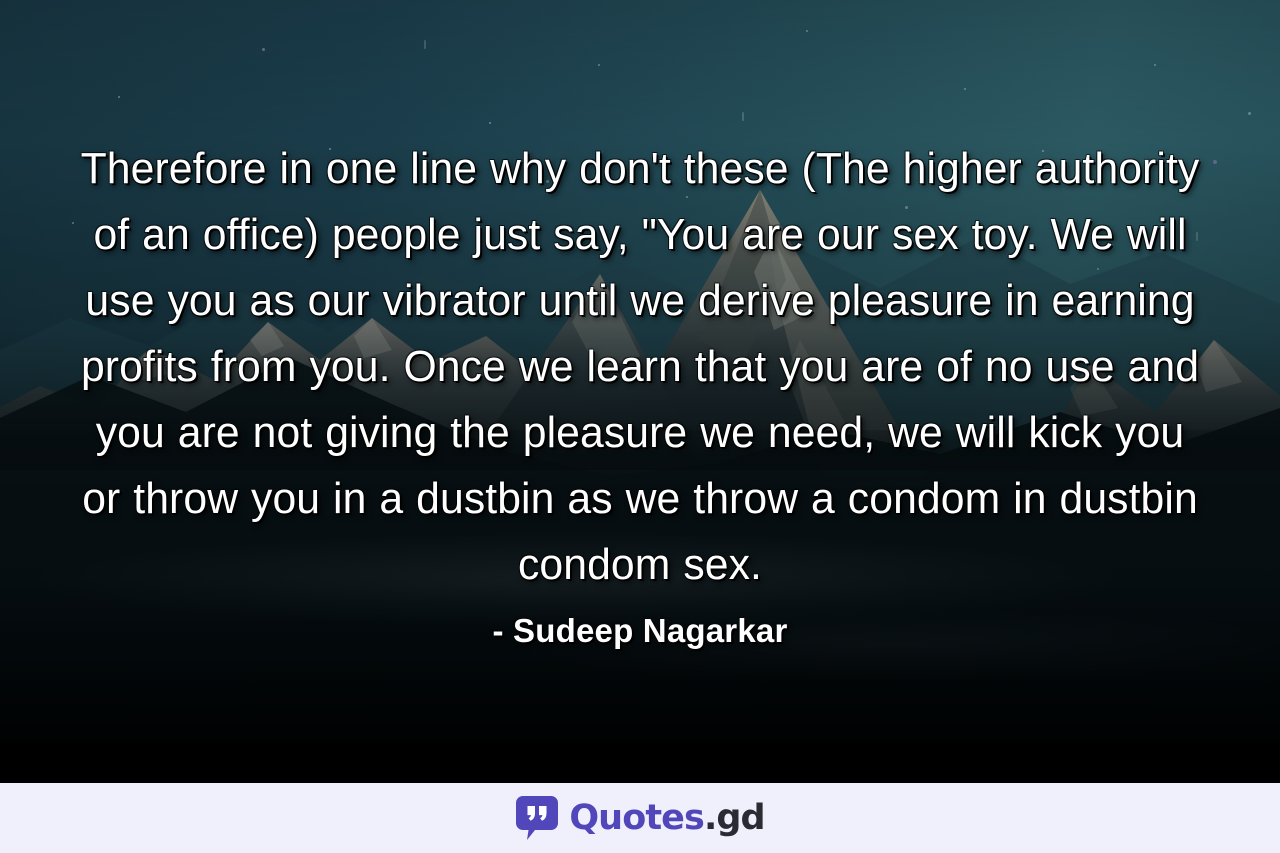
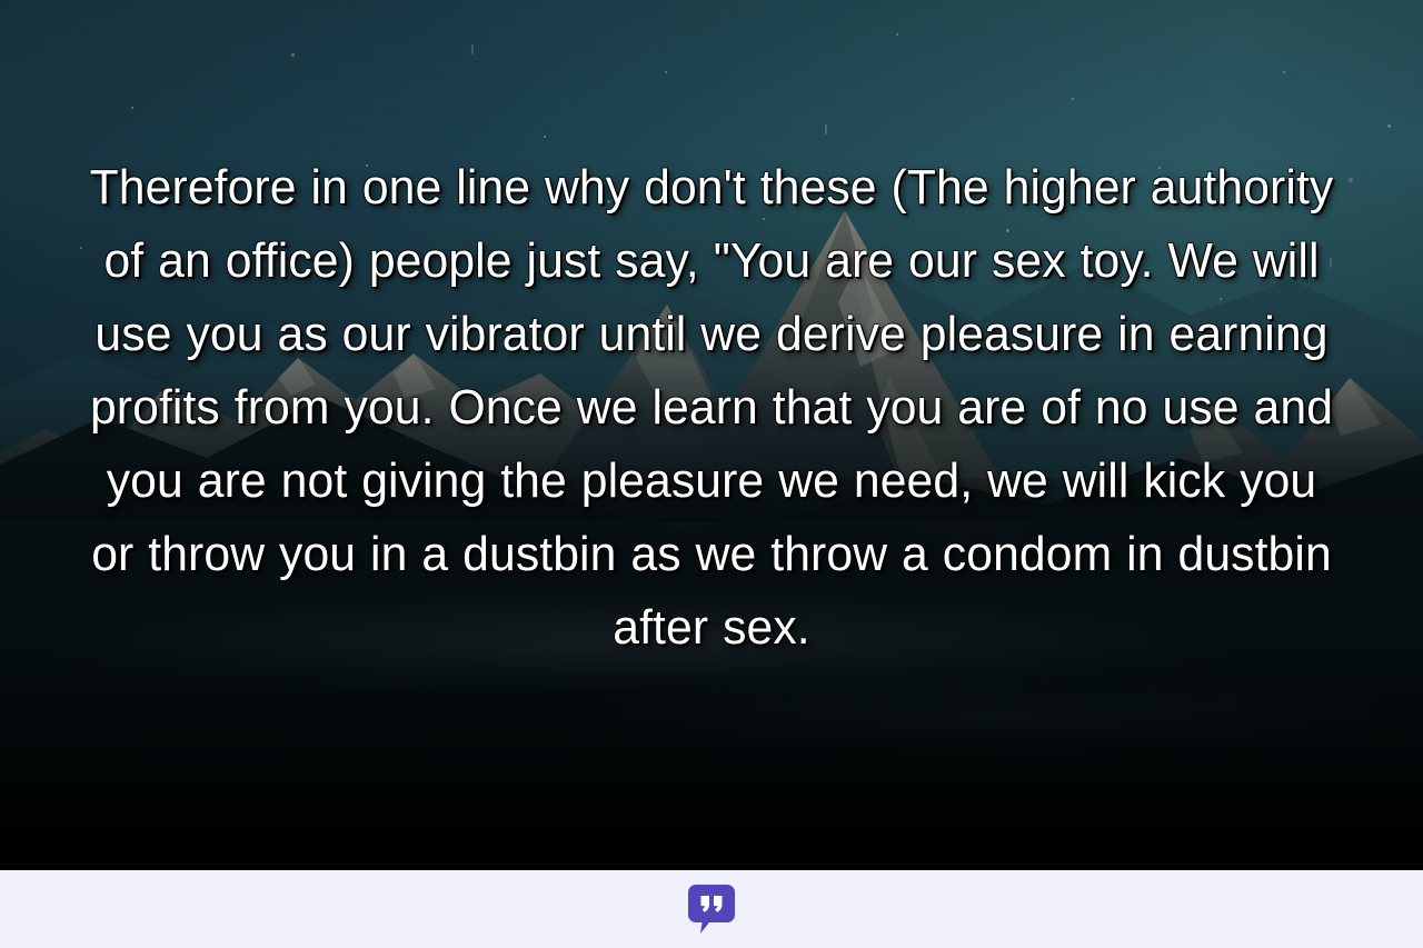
- Therefore in one line why don't these (The higher authority of an office) people just say, "You are our sex toy. We will use you as our vibrator until we derive pleasure in earning profits from you. Once we learn that you are of no use and you are not giving the pleasure we need, we will kick you or throw you in a dustbin as we throw a condom in dustbin condom sex.
+ Therefore in one line why don't these (The higher authority of an office) people just say, "You are our sex toy. We will use you as our vibrator until we derive pleasure in earning profits from you. Once we learn that you are of no use and you are not giving the pleasure we need, we will kick you or throw you in a dustbin as we throw a condom in dustbin after sex.
- - Sudeep Nagarkar
- Quotes.gd
